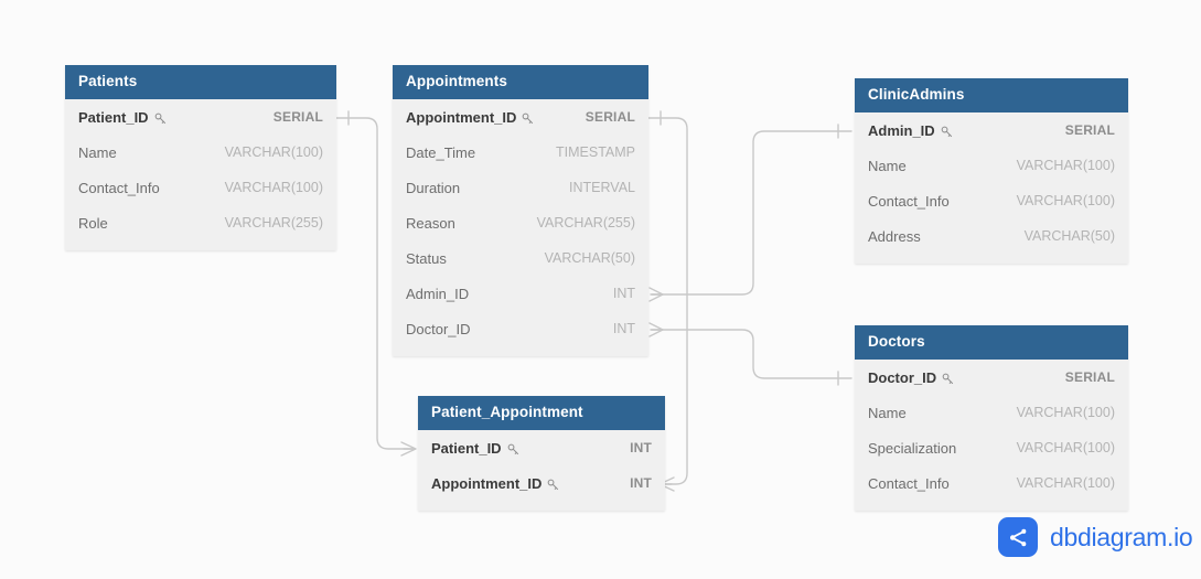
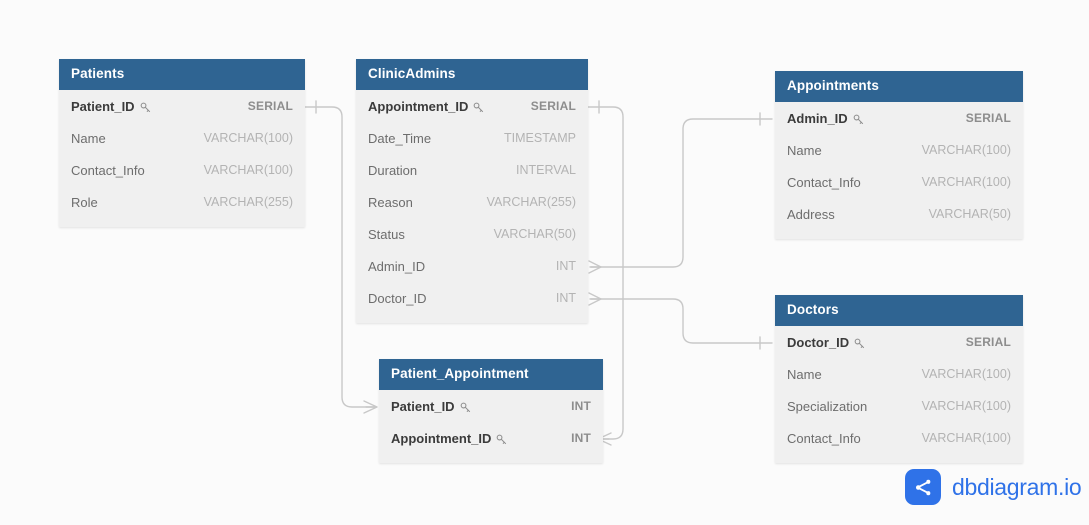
  Patients
  Patient_ID
  SERIAL
  Name
  VARCHAR(100)
  Contact_Info
  VARCHAR(100)
  Role
  VARCHAR(255)
- Appointments
+ ClinicAdmins
  Appointment_ID
  SERIAL
  Date_Time
  TIMESTAMP
  Duration
  INTERVAL
  Reason
  VARCHAR(255)
  Status
  VARCHAR(50)
  Admin_ID
  INT
  Doctor_ID
  INT
- ClinicAdmins
+ Appointments
  Admin_ID
  SERIAL
  Name
  VARCHAR(100)
  Contact_Info
  VARCHAR(100)
  Address
  VARCHAR(50)
  Doctors
  Doctor_ID
  SERIAL
  Name
  VARCHAR(100)
  Specialization
  VARCHAR(100)
  Contact_Info
  VARCHAR(100)
  Patient_Appointment
  Patient_ID
  INT
  Appointment_ID
  INT
  dbdiagram.io
